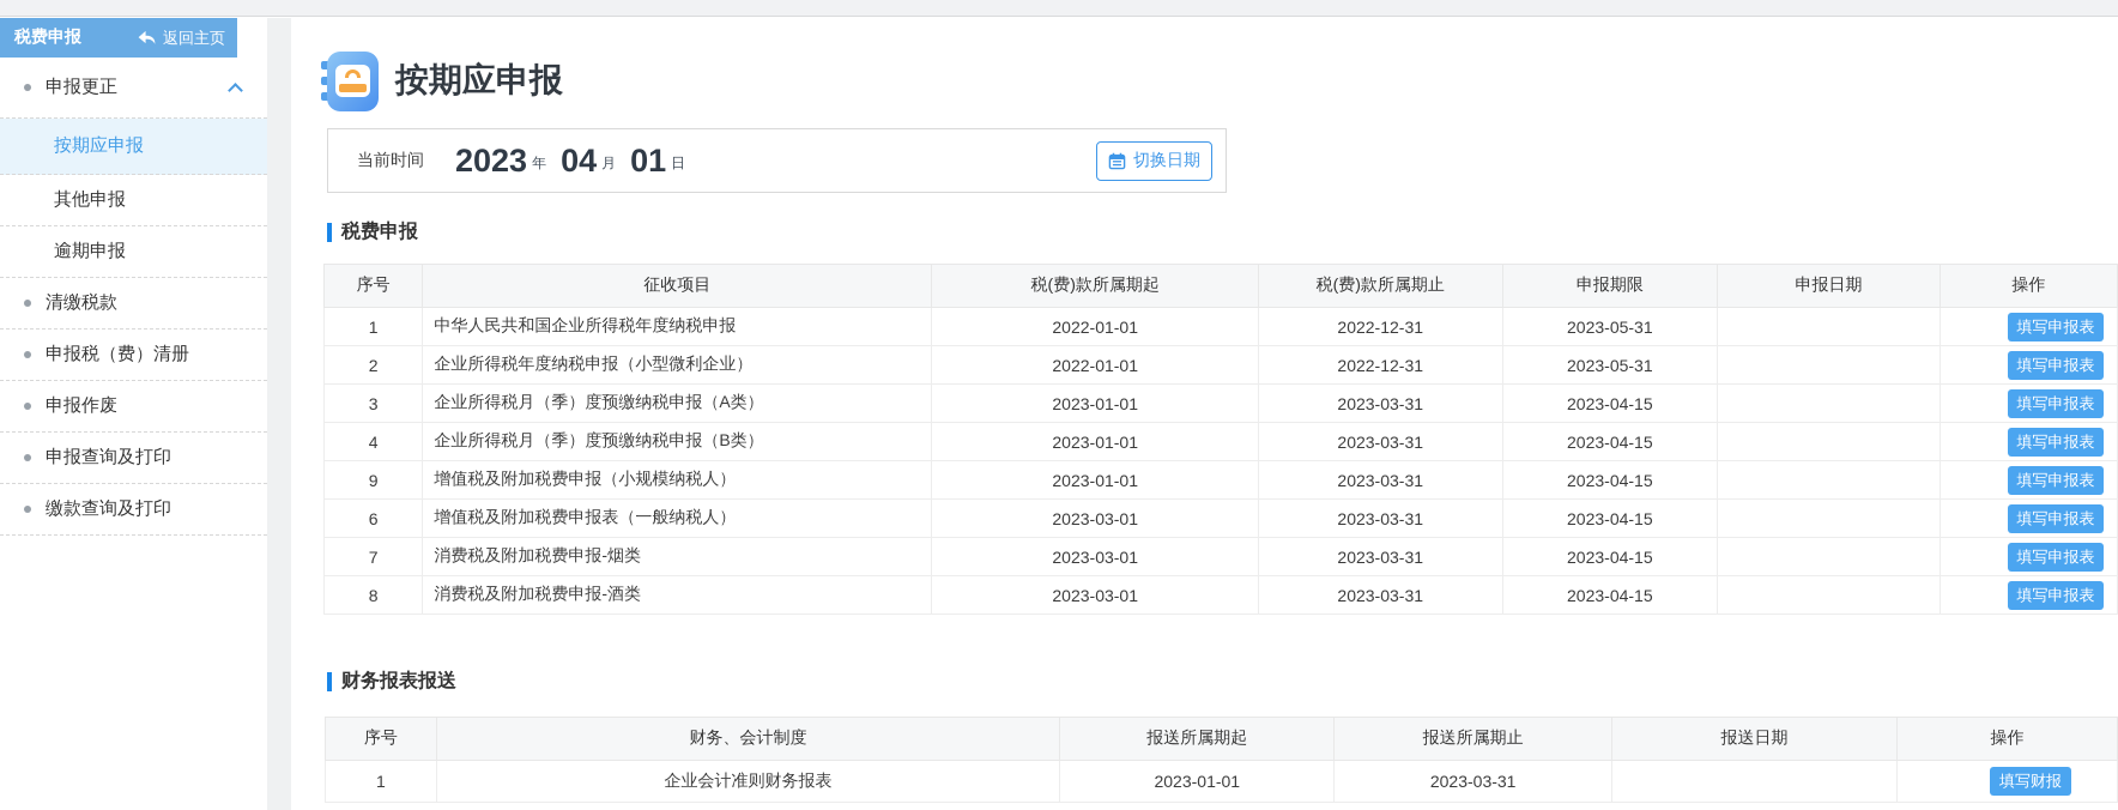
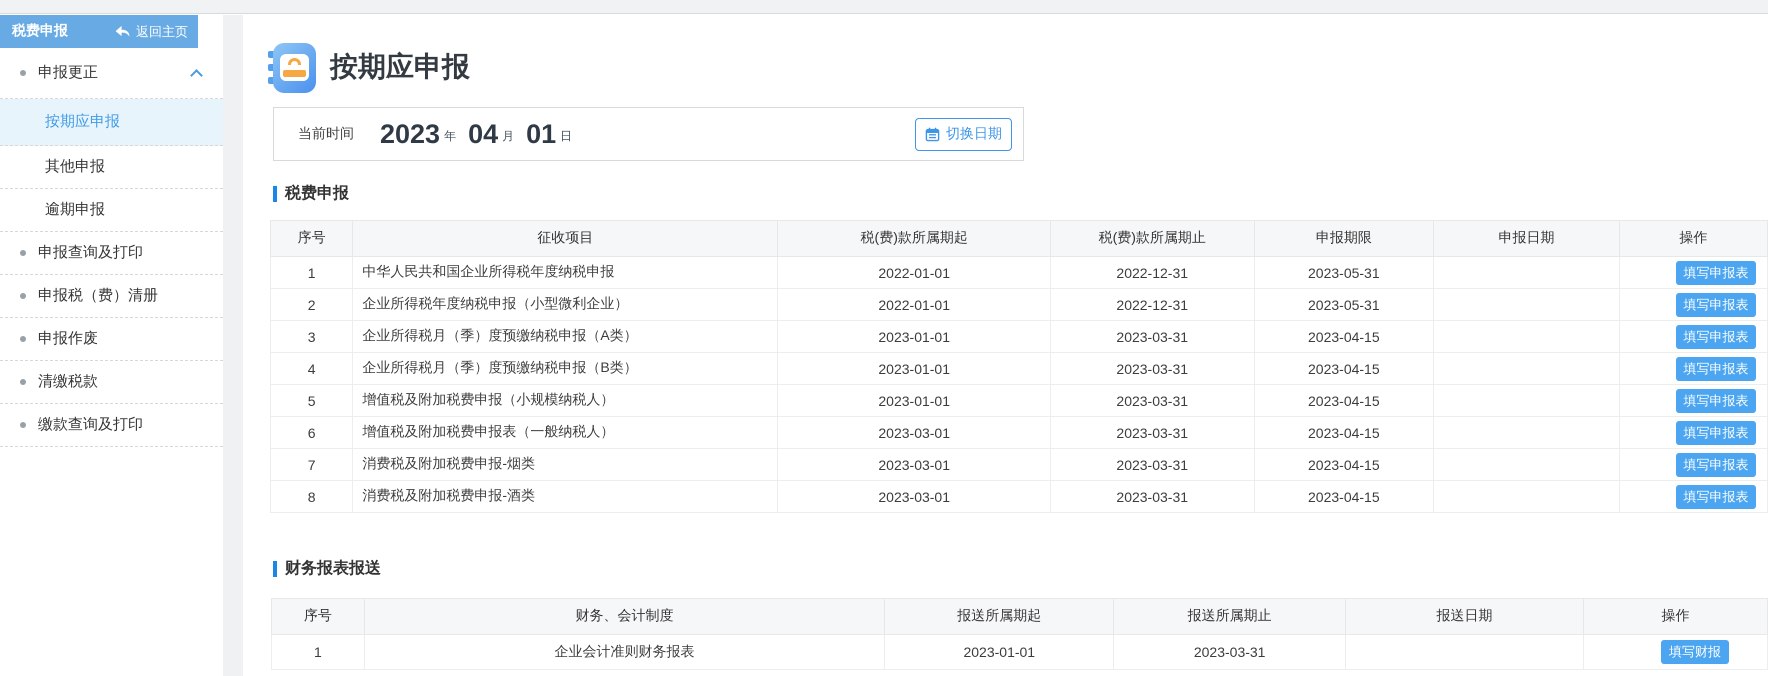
  税费申报
  返回主页
  申报更正
  按期应申报
  其他申报
  逾期申报
- 清缴税款
+ 申报查询及打印
  申报税（费）清册
  申报作废
- 申报查询及打印
+ 清缴税款
  缴款查询及打印
  按期应申报
  当前时间
  2023
  年
  04
  月
  01
  日
  切换日期
  税费申报
  序号	征收项目	税(费)款所属期起	税(费)款所属期止	申报期限	申报日期	操作
  1	中华人民共和国企业所得税年度纳税申报	2022-01-01	2022-12-31	2023-05-31		填写申报表
  2	企业所得税年度纳税申报（小型微利企业）	2022-01-01	2022-12-31	2023-05-31		填写申报表
  3	企业所得税月（季）度预缴纳税申报（A类）	2023-01-01	2023-03-31	2023-04-15		填写申报表
  4	企业所得税月（季）度预缴纳税申报（B类）	2023-01-01	2023-03-31	2023-04-15		填写申报表
- 9	增值税及附加税费申报（小规模纳税人）	2023-01-01	2023-03-31	2023-04-15		填写申报表
+ 5	增值税及附加税费申报（小规模纳税人）	2023-01-01	2023-03-31	2023-04-15		填写申报表
  6	增值税及附加税费申报表（一般纳税人）	2023-03-01	2023-03-31	2023-04-15		填写申报表
  7	消费税及附加税费申报-烟类	2023-03-01	2023-03-31	2023-04-15		填写申报表
  8	消费税及附加税费申报-酒类	2023-03-01	2023-03-31	2023-04-15		填写申报表
  财务报表报送
  序号	财务、会计制度	报送所属期起	报送所属期止	报送日期	操作
  1	企业会计准则财务报表	2023-01-01	2023-03-31		填写财报
